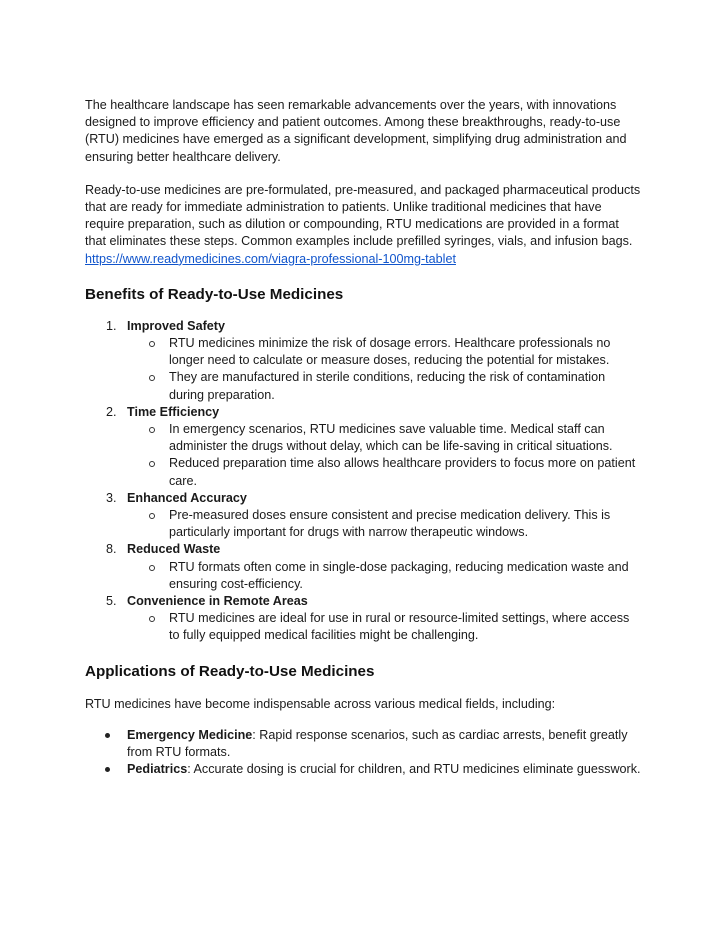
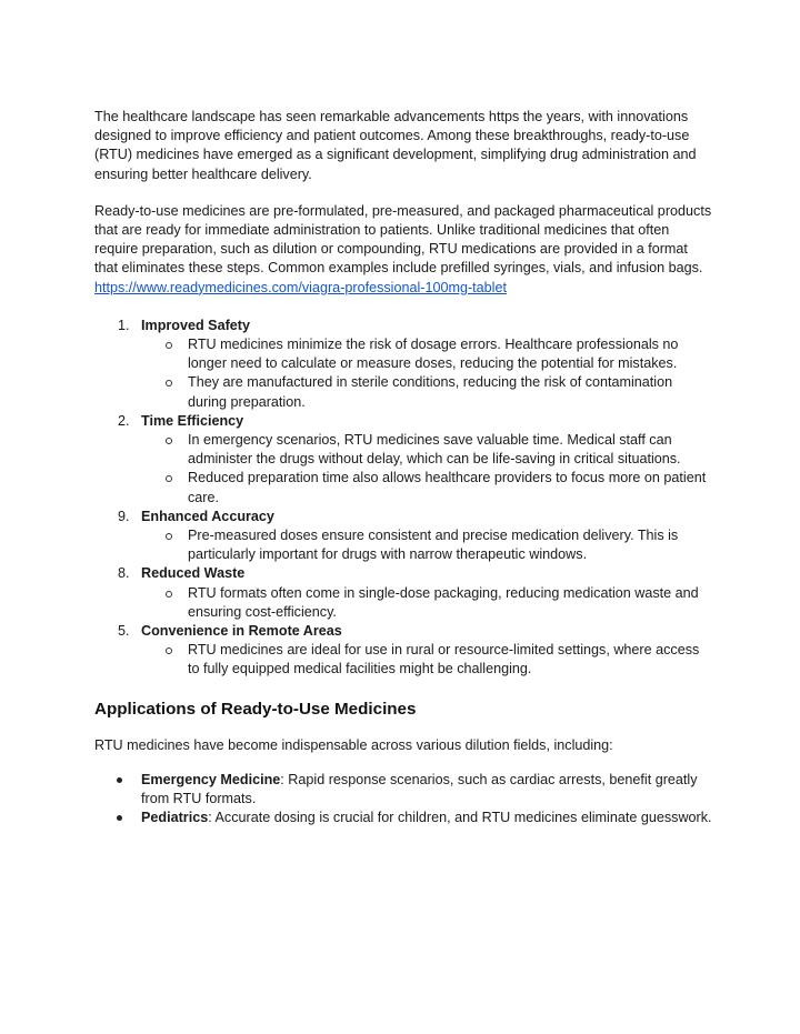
- The healthcare landscape has seen remarkable advancements over the years, with innovations designed to improve efficiency and patient outcomes. Among these breakthroughs, ready-to-use (RTU) medicines have emerged as a significant development, simplifying drug administration and ensuring better healthcare delivery.
+ The healthcare landscape has seen remarkable advancements https the years, with innovations designed to improve efficiency and patient outcomes. Among these breakthroughs, ready-to-use (RTU) medicines have emerged as a significant development, simplifying drug administration and ensuring better healthcare delivery.
- Ready-to-use medicines are pre-formulated, pre-measured, and packaged pharmaceutical products that are ready for immediate administration to patients. Unlike traditional medicines that have require preparation, such as dilution or compounding, RTU medications are provided in a format that eliminates these steps. Common examples include prefilled syringes, vials, and infusion bags. https://www.readymedicines.com/viagra-professional-100mg-tablet
+ Ready-to-use medicines are pre-formulated, pre-measured, and packaged pharmaceutical products that are ready for immediate administration to patients. Unlike traditional medicines that often require preparation, such as dilution or compounding, RTU medications are provided in a format that eliminates these steps. Common examples include prefilled syringes, vials, and infusion bags. https://www.readymedicines.com/viagra-professional-100mg-tablet
- Benefits of Ready-to-Use Medicines
  1.
  Improved Safety
  RTU medicines minimize the risk of dosage errors. Healthcare professionals no longer need to calculate or measure doses, reducing the potential for mistakes.
  They are manufactured in sterile conditions, reducing the risk of contamination during preparation.
  2.
  Time Efficiency
  In emergency scenarios, RTU medicines save valuable time. Medical staff can administer the drugs without delay, which can be life-saving in critical situations.
  Reduced preparation time also allows healthcare providers to focus more on patient care.
- 3.
+ 9.
  Enhanced Accuracy
  Pre-measured doses ensure consistent and precise medication delivery. This is particularly important for drugs with narrow therapeutic windows.
  8.
  Reduced Waste
  RTU formats often come in single-dose packaging, reducing medication waste and ensuring cost-efficiency.
  5.
  Convenience in Remote Areas
  RTU medicines are ideal for use in rural or resource-limited settings, where access to fully equipped medical facilities might be challenging.
  Applications of Ready-to-Use Medicines
- RTU medicines have become indispensable across various medical fields, including:
+ RTU medicines have become indispensable across various dilution fields, including:
  Emergency Medicine: Rapid response scenarios, such as cardiac arrests, benefit greatly from RTU formats.
  Pediatrics: Accurate dosing is crucial for children, and RTU medicines eliminate guesswork.
